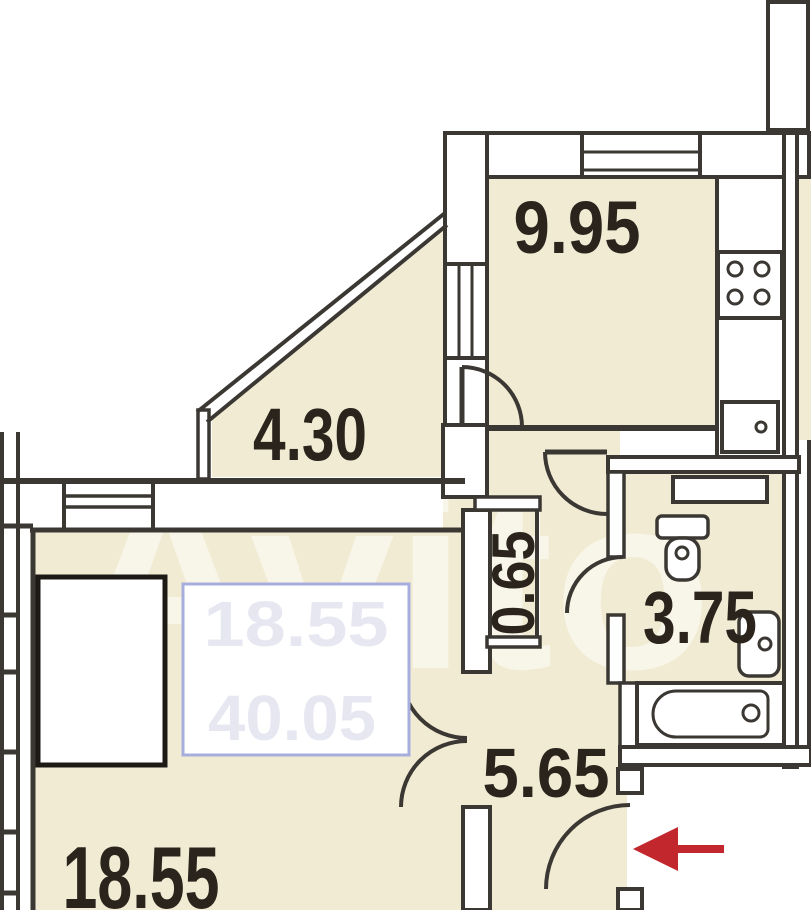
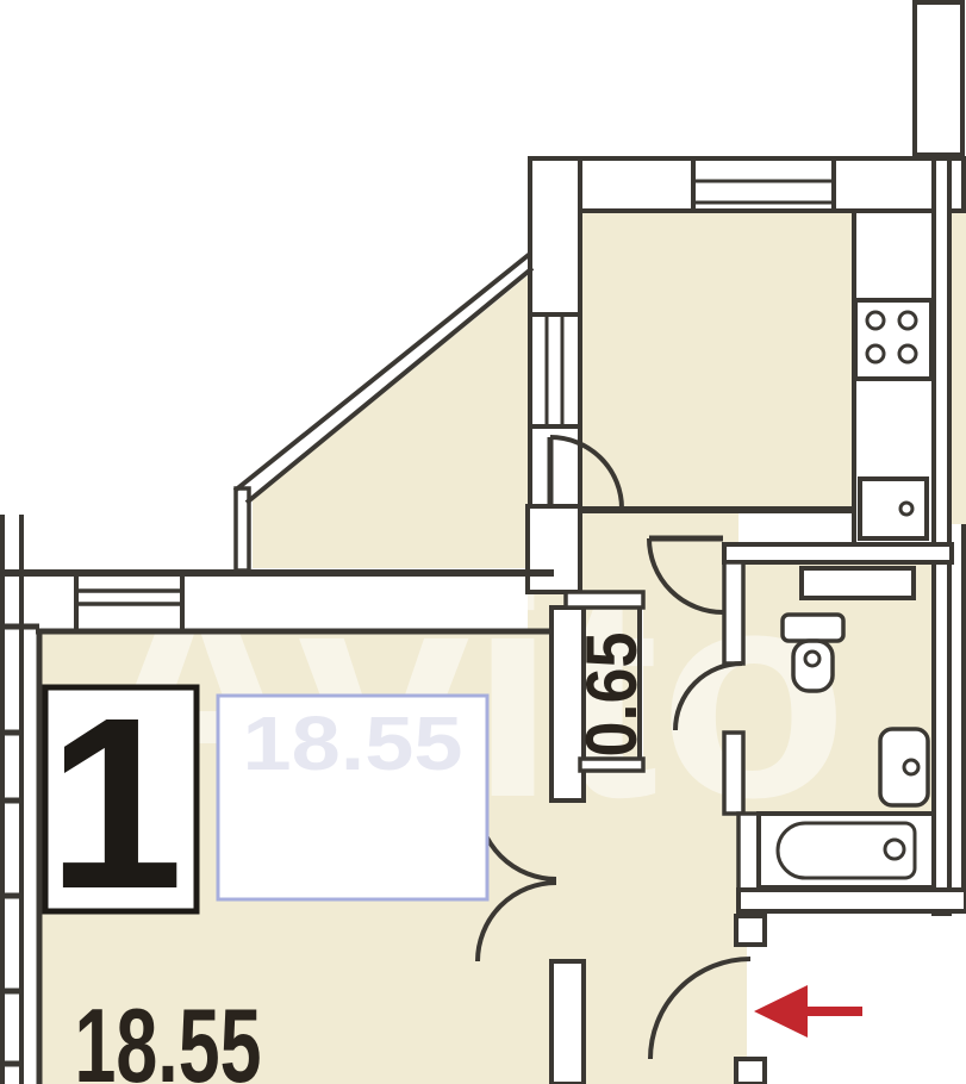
  vito
+ 1
  18.55
- 40.05
- 9.95
- 4.30
- 3.75
- 5.65
  18.55
